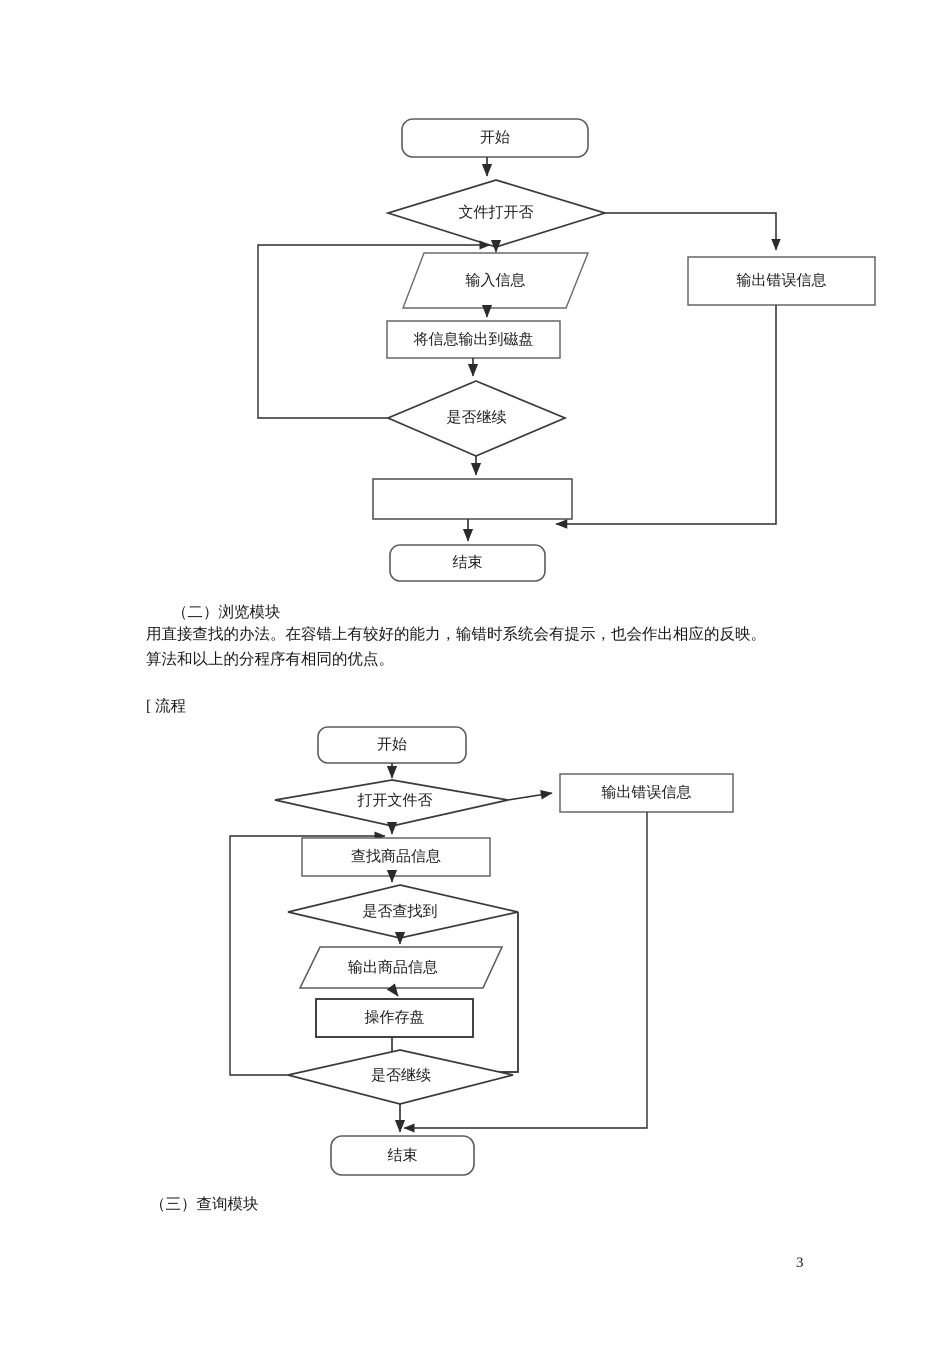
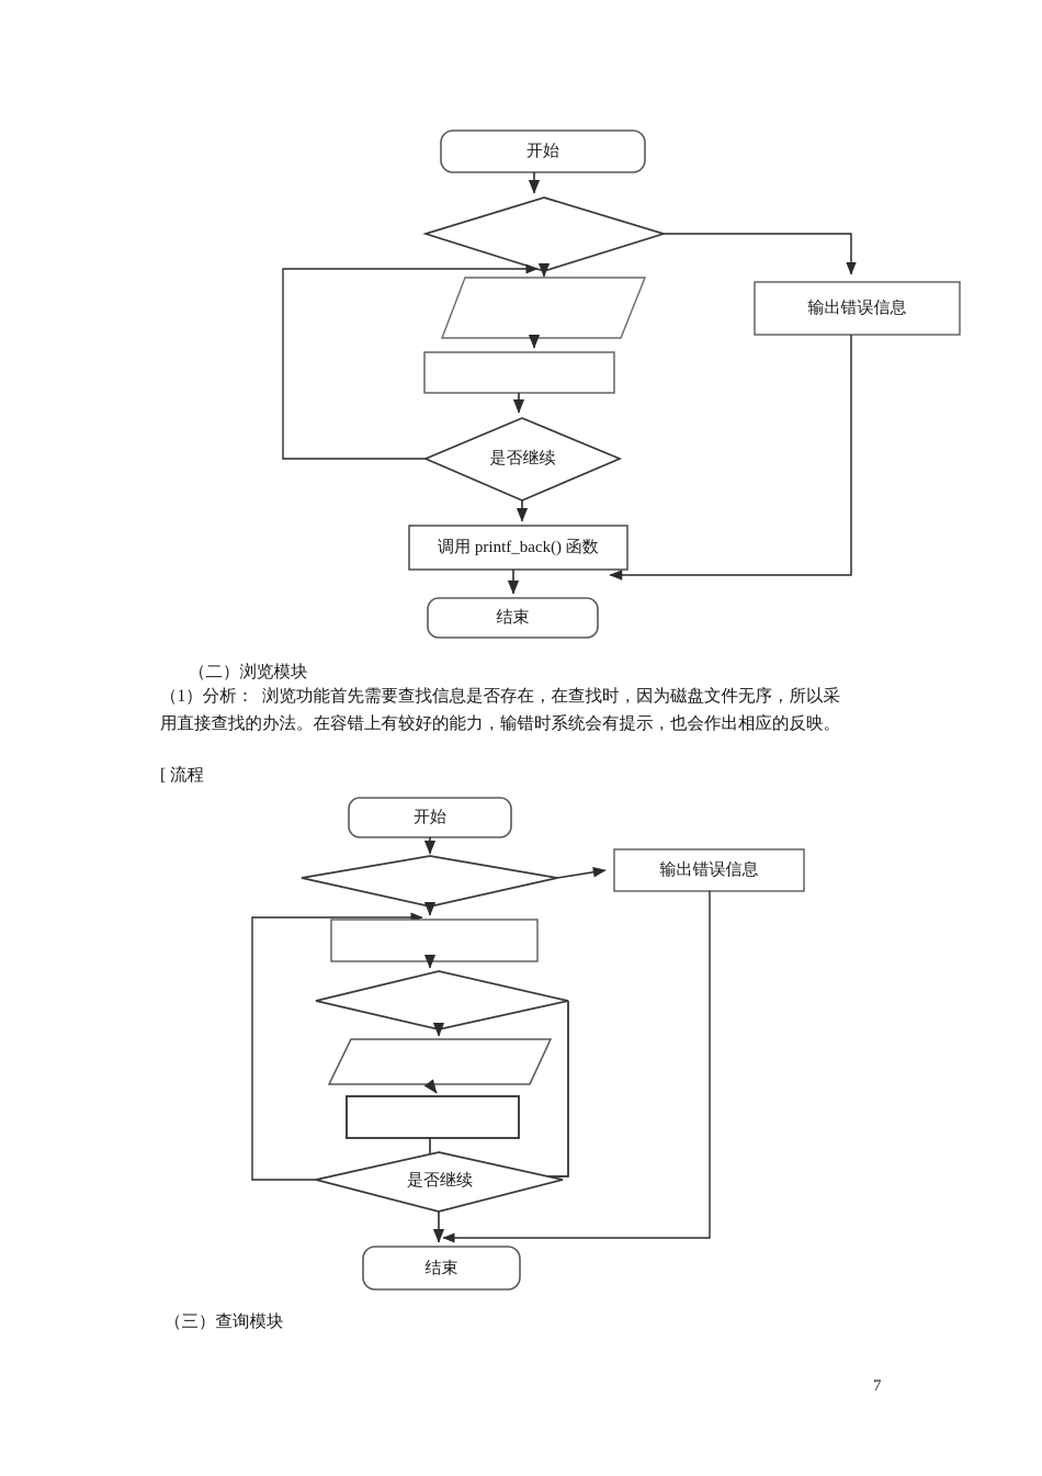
  开始
- 文件打开否
- 输入信息
- 将信息输出到磁盘
  是否继续
+ 调用 printf_back() 函数
  输出错误信息
  结束
  （二）浏览模块
+ （1）分析： 浏览功能首先需要查找信息是否存在，在查找时，因为磁盘文件无序，所以采
  用直接查找的办法。在容错上有较好的能力，输错时系统会有提示，也会作出相应的反映。
- 算法和以上的分程序有相同的优点。
  [ 流程
  开始
- 打开文件否
  输出错误信息
- 查找商品信息
- 是否查找到
- 输出商品信息
- 操作存盘
  是否继续
  结束
  （三）查询模块
- 3
+ 7
